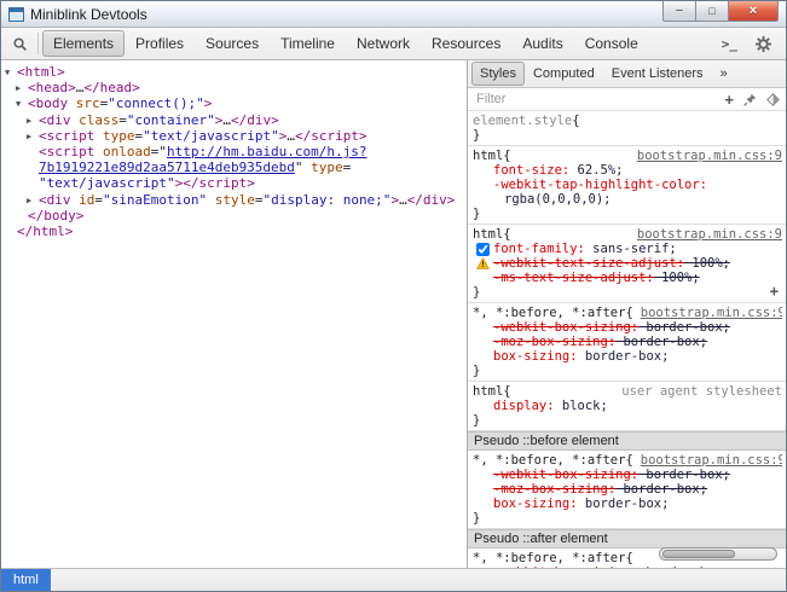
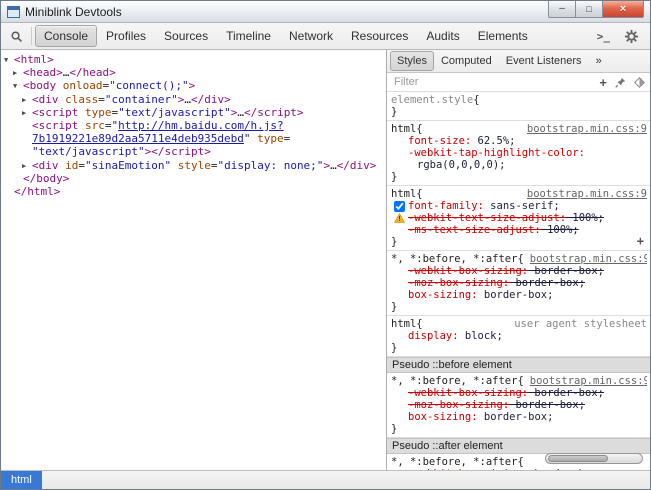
  Miniblink Devtools
  –
  □
  ×
- Elements
+ Console
  Profiles
  Sources
  Timeline
  Network
  Resources
  Audits
- Console
+ Elements
  >_
  ▼ <html>
  ▶ <head>…</head>
- ▼ <body src="connect();">
+ ▼ <body onload="connect();">
  ▶ <div class="container">…</div>
  ▶ <script type="text/javascript">…</script>
- <script onload="http://hm.baidu.com/h.js?
+ <script src="http://hm.baidu.com/h.js?
  7b1919221e89d2aa5711e4deb935debd" type=
  "text/javascript"></script>
  ▶ <div id="sinaEmotion" style="display: none;">…</div>
  </body>
  </html>
  Styles
  Computed
  Event Listeners
  »
  Filter
  +
  element.style
  {
  }
  html
  {
  bootstrap.min.css:9
  font-size: 62.5%;
  -webkit-tap-highlight-color:
  rgba(0,0,0,0);
  }
  html
  {
  bootstrap.min.css:9
  font-family: sans-serif;
  -webkit-text-size-adjust: 100%;
  -ms-text-size-adjust: 100%;
  }
  +
  *, *:before, *:after
  {
  bootstrap.min.css:9
  -webkit-box-sizing: border-box;
  -moz-box-sizing: border-box;
  box-sizing: border-box;
  }
  html
  {
  user agent stylesheet
  display: block;
  }
  Pseudo ::before element
  *, *:before, *:after
  {
  bootstrap.min.css:9
  -webkit-box-sizing: border-box;
  -moz-box-sizing: border-box;
  box-sizing: border-box;
  }
  Pseudo ::after element
  *, *:before, *:after
  {
  html
